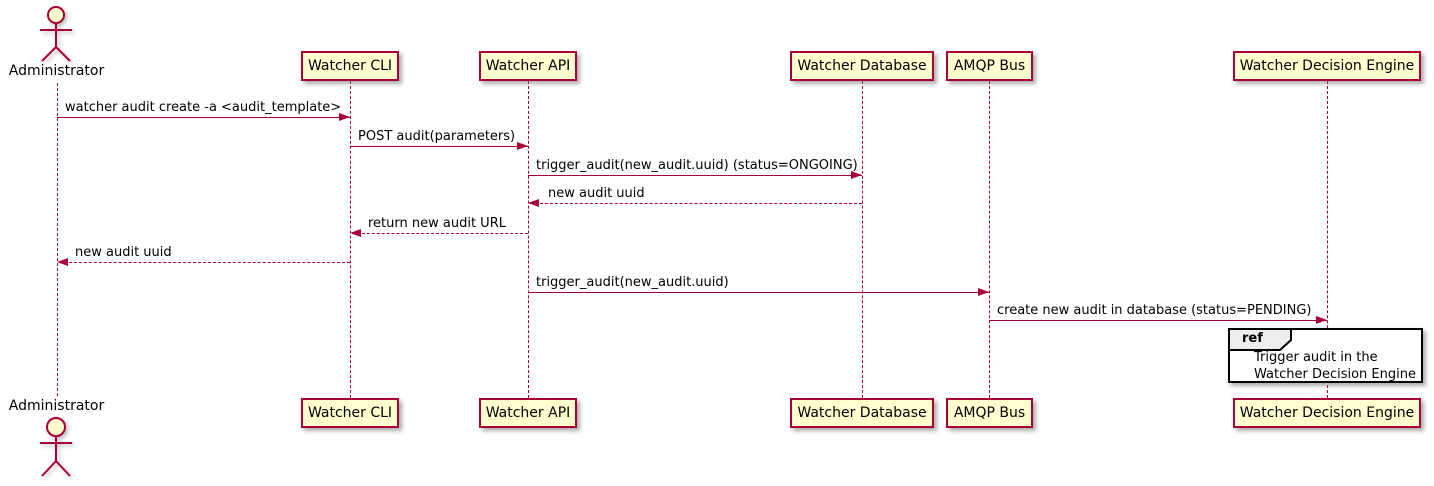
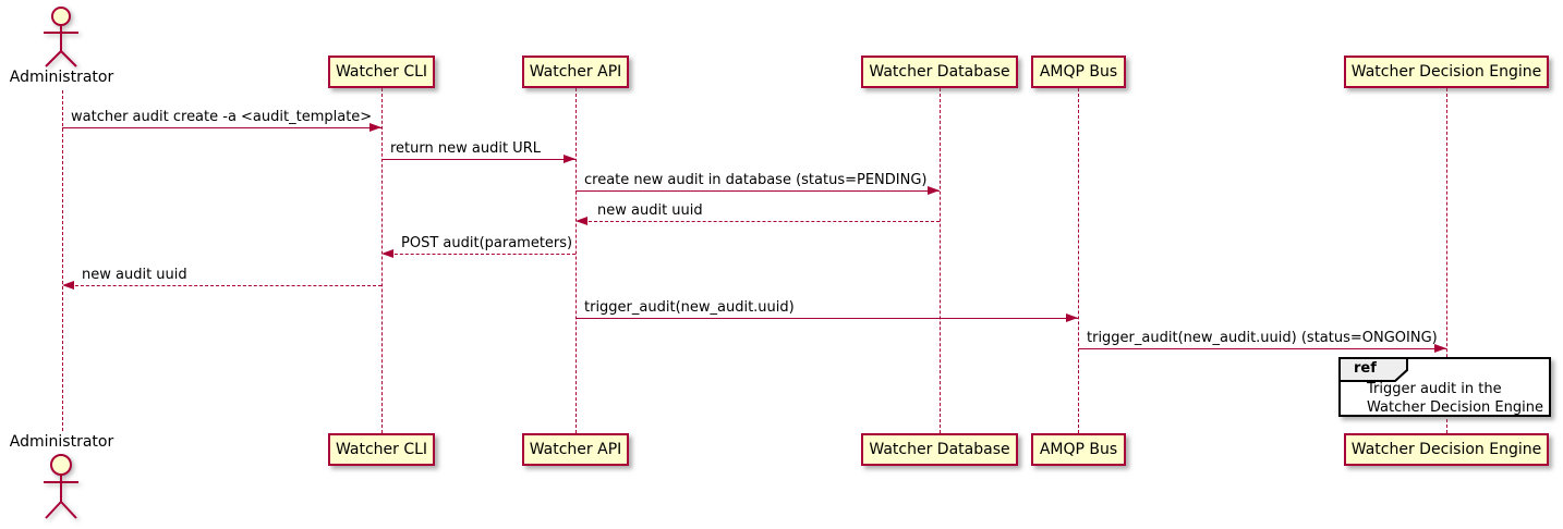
  Administrator
  Watcher CLI
  Watcher API
  Watcher Database
  AMQP Bus
  Watcher Decision Engine
  watcher audit create -a <audit_template>
- POST audit(parameters)
+ return new audit URL
- trigger_audit(new_audit.uuid) (status=ONGOING)
+ create new audit in database (status=PENDING)
  new audit uuid
- return new audit URL
+ POST audit(parameters)
  new audit uuid
  trigger_audit(new_audit.uuid)
- create new audit in database (status=PENDING)
+ trigger_audit(new_audit.uuid) (status=ONGOING)
  ref
  Trigger audit in the
  Watcher Decision Engine
  Watcher CLI
  Watcher API
  Watcher Database
  AMQP Bus
  Watcher Decision Engine
  Administrator
